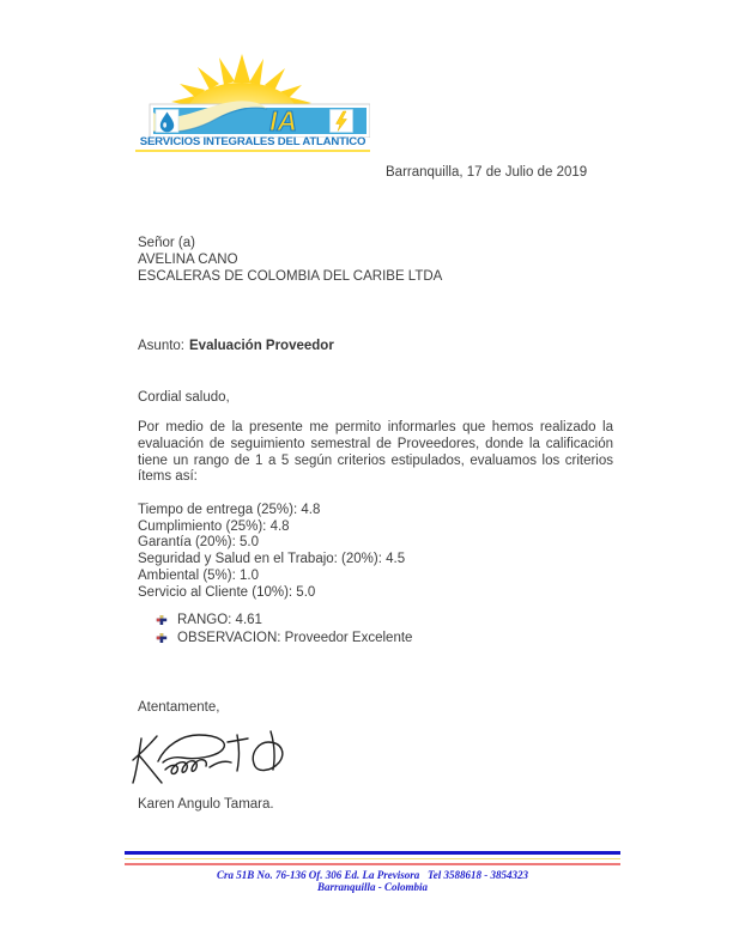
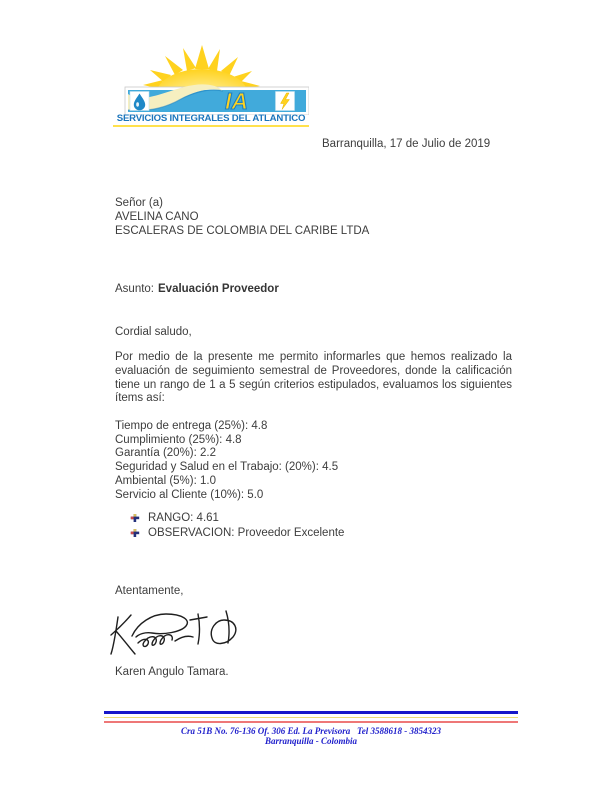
  IA
  SERVICIOS INTEGRALES DEL ATLANTICO
  Barranquilla, 17 de Julio de 2019
  Señor (a)
  AVELINA CANO
  ESCALERAS DE COLOMBIA DEL CARIBE LTDA
  Asunto: Evaluación Proveedor
  Cordial saludo,
- Por medio de la presente me permito informarles que hemos realizado la evaluación de seguimiento semestral de Proveedores, donde la calificación tiene un rango de 1 a 5 según criterios estipulados, evaluamos los criterios ítems así:
+ Por medio de la presente me permito informarles que hemos realizado la evaluación de seguimiento semestral de Proveedores, donde la calificación tiene un rango de 1 a 5 según criterios estipulados, evaluamos los siguientes ítems así:
  Tiempo de entrega (25%): 4.8
  Cumplimiento (25%): 4.8
- Garantía (20%): 5.0
+ Garantía (20%): 2.2
  Seguridad y Salud en el Trabajo: (20%): 4.5
  Ambiental (5%): 1.0
  Servicio al Cliente (10%): 5.0
  RANGO: 4.61
  OBSERVACION: Proveedor Excelente
  Atentamente,
  Karen Angulo Tamara.
  Cra 51B No. 76-136 Of. 306 Ed. La Previsora Tel 3588618 - 3854323
  Barranquilla - Colombia
